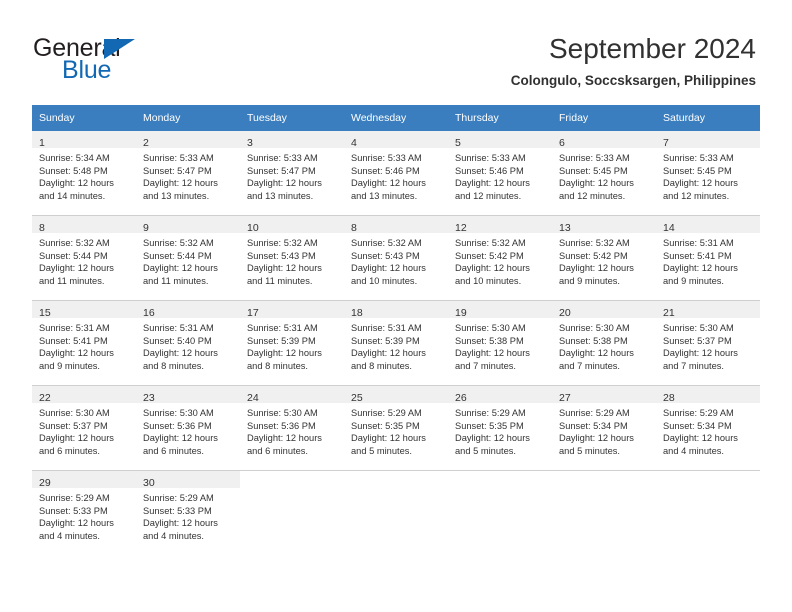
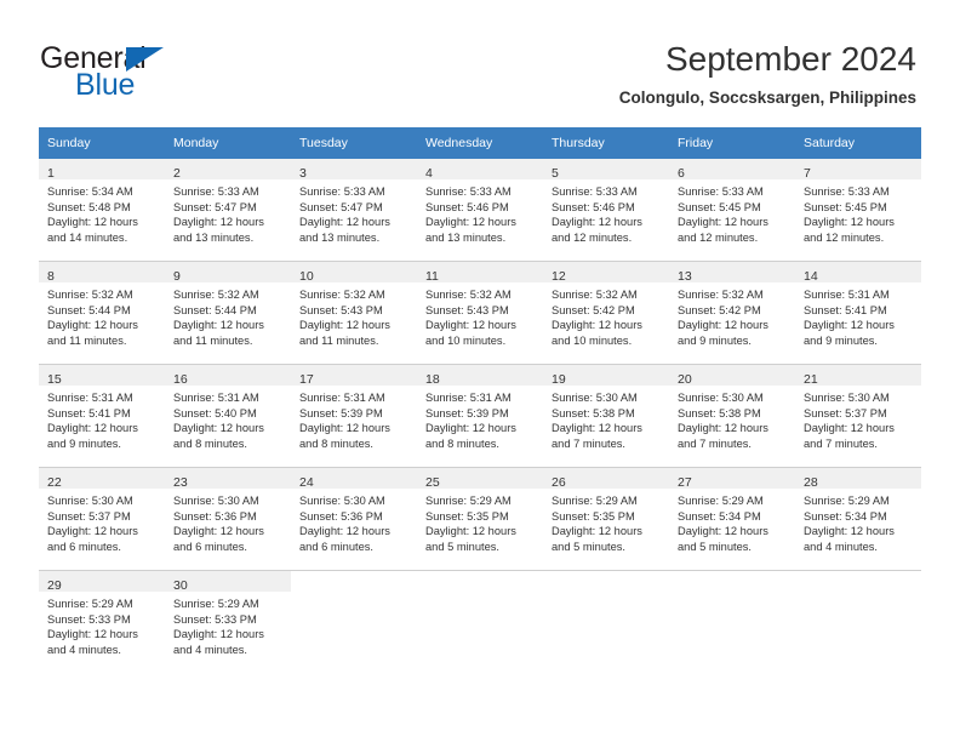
  General
  Blue
  September 2024
  Colongulo, Soccsksargen, Philippines
  Sunday	Monday	Tuesday	Wednesday	Thursday	Friday	Saturday
  1Sunrise: 5:34 AMSunset: 5:48 PMDaylight: 12 hoursand 14 minutes.	2Sunrise: 5:33 AMSunset: 5:47 PMDaylight: 12 hoursand 13 minutes.	3Sunrise: 5:33 AMSunset: 5:47 PMDaylight: 12 hoursand 13 minutes.	4Sunrise: 5:33 AMSunset: 5:46 PMDaylight: 12 hoursand 13 minutes.	5Sunrise: 5:33 AMSunset: 5:46 PMDaylight: 12 hoursand 12 minutes.	6Sunrise: 5:33 AMSunset: 5:45 PMDaylight: 12 hoursand 12 minutes.	7Sunrise: 5:33 AMSunset: 5:45 PMDaylight: 12 hoursand 12 minutes.
- 8Sunrise: 5:32 AMSunset: 5:44 PMDaylight: 12 hoursand 11 minutes.	9Sunrise: 5:32 AMSunset: 5:44 PMDaylight: 12 hoursand 11 minutes.	10Sunrise: 5:32 AMSunset: 5:43 PMDaylight: 12 hoursand 11 minutes.	8Sunrise: 5:32 AMSunset: 5:43 PMDaylight: 12 hoursand 10 minutes.	12Sunrise: 5:32 AMSunset: 5:42 PMDaylight: 12 hoursand 10 minutes.	13Sunrise: 5:32 AMSunset: 5:42 PMDaylight: 12 hoursand 9 minutes.	14Sunrise: 5:31 AMSunset: 5:41 PMDaylight: 12 hoursand 9 minutes.
+ 8Sunrise: 5:32 AMSunset: 5:44 PMDaylight: 12 hoursand 11 minutes.	9Sunrise: 5:32 AMSunset: 5:44 PMDaylight: 12 hoursand 11 minutes.	10Sunrise: 5:32 AMSunset: 5:43 PMDaylight: 12 hoursand 11 minutes.	11Sunrise: 5:32 AMSunset: 5:43 PMDaylight: 12 hoursand 10 minutes.	12Sunrise: 5:32 AMSunset: 5:42 PMDaylight: 12 hoursand 10 minutes.	13Sunrise: 5:32 AMSunset: 5:42 PMDaylight: 12 hoursand 9 minutes.	14Sunrise: 5:31 AMSunset: 5:41 PMDaylight: 12 hoursand 9 minutes.
  15Sunrise: 5:31 AMSunset: 5:41 PMDaylight: 12 hoursand 9 minutes.	16Sunrise: 5:31 AMSunset: 5:40 PMDaylight: 12 hoursand 8 minutes.	17Sunrise: 5:31 AMSunset: 5:39 PMDaylight: 12 hoursand 8 minutes.	18Sunrise: 5:31 AMSunset: 5:39 PMDaylight: 12 hoursand 8 minutes.	19Sunrise: 5:30 AMSunset: 5:38 PMDaylight: 12 hoursand 7 minutes.	20Sunrise: 5:30 AMSunset: 5:38 PMDaylight: 12 hoursand 7 minutes.	21Sunrise: 5:30 AMSunset: 5:37 PMDaylight: 12 hoursand 7 minutes.
  22Sunrise: 5:30 AMSunset: 5:37 PMDaylight: 12 hoursand 6 minutes.	23Sunrise: 5:30 AMSunset: 5:36 PMDaylight: 12 hoursand 6 minutes.	24Sunrise: 5:30 AMSunset: 5:36 PMDaylight: 12 hoursand 6 minutes.	25Sunrise: 5:29 AMSunset: 5:35 PMDaylight: 12 hoursand 5 minutes.	26Sunrise: 5:29 AMSunset: 5:35 PMDaylight: 12 hoursand 5 minutes.	27Sunrise: 5:29 AMSunset: 5:34 PMDaylight: 12 hoursand 5 minutes.	28Sunrise: 5:29 AMSunset: 5:34 PMDaylight: 12 hoursand 4 minutes.
  29Sunrise: 5:29 AMSunset: 5:33 PMDaylight: 12 hoursand 4 minutes.	30Sunrise: 5:29 AMSunset: 5:33 PMDaylight: 12 hoursand 4 minutes.
